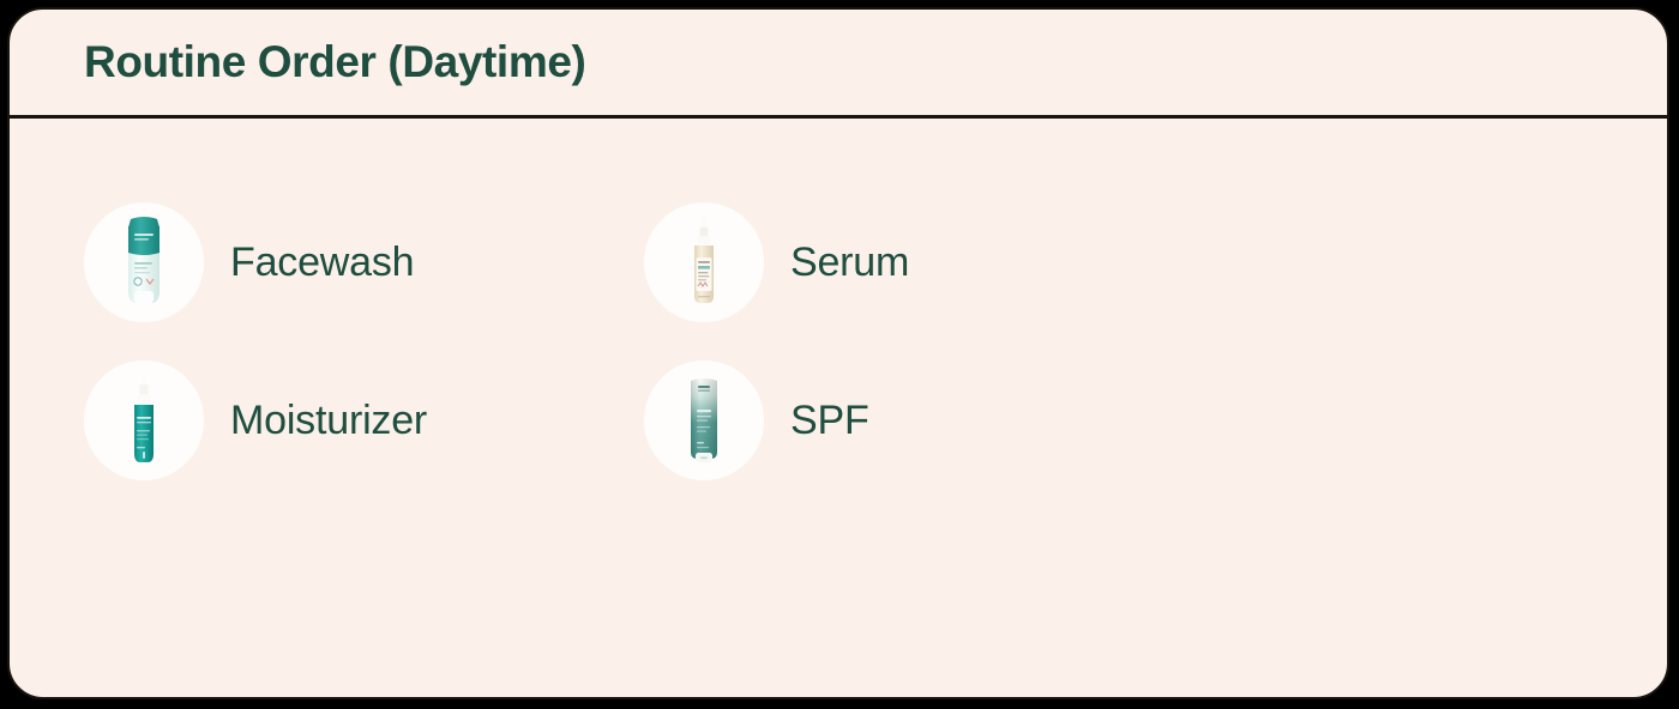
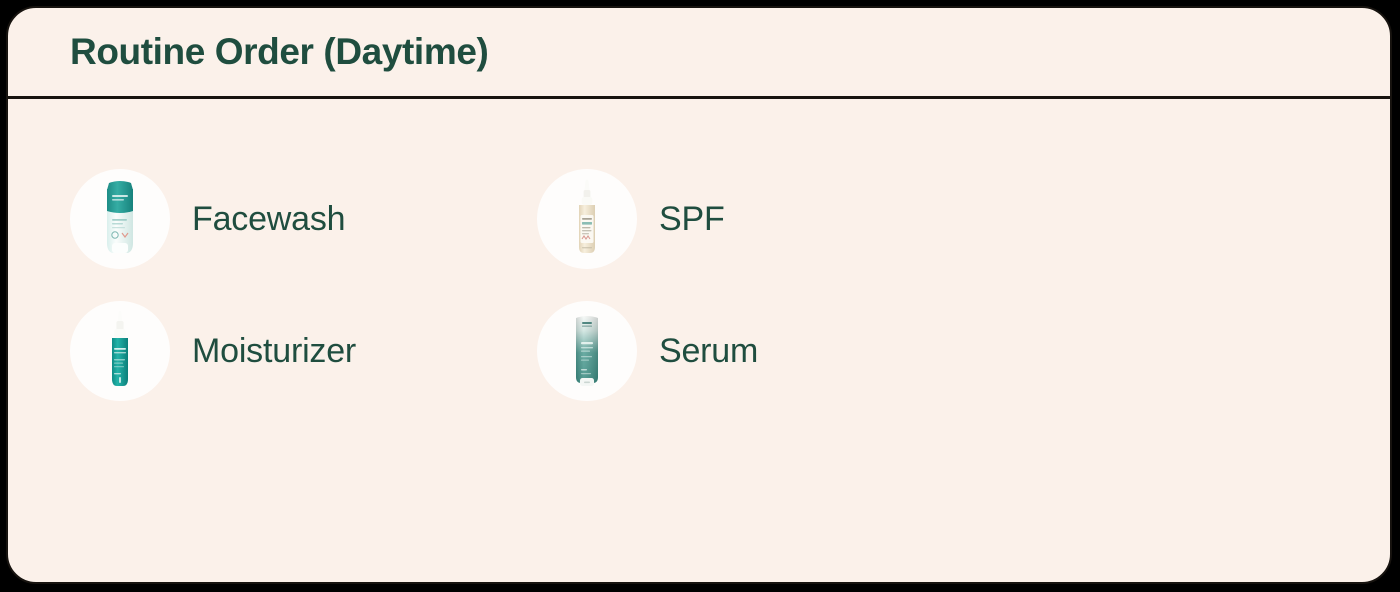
  Routine Order (Daytime)
  Facewash
- Serum
+ SPF
  Moisturizer
- SPF
+ Serum
